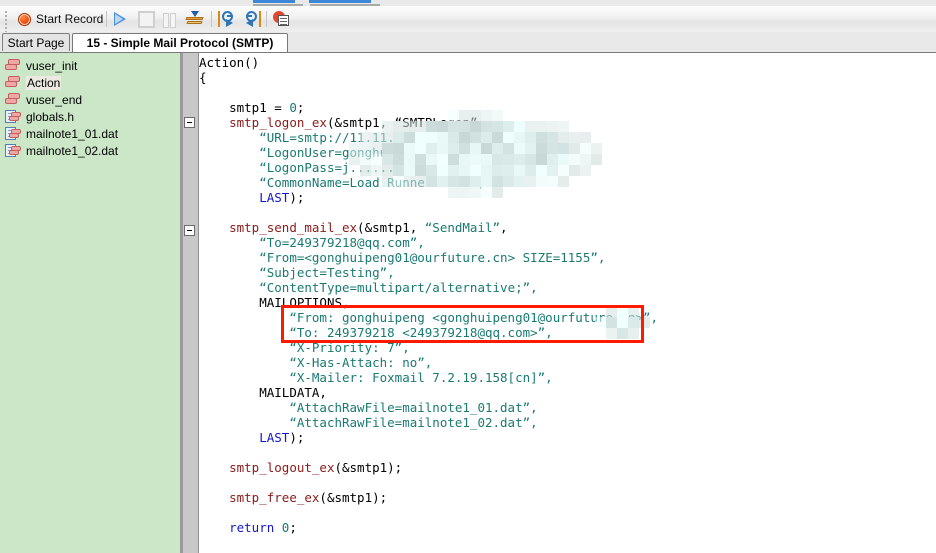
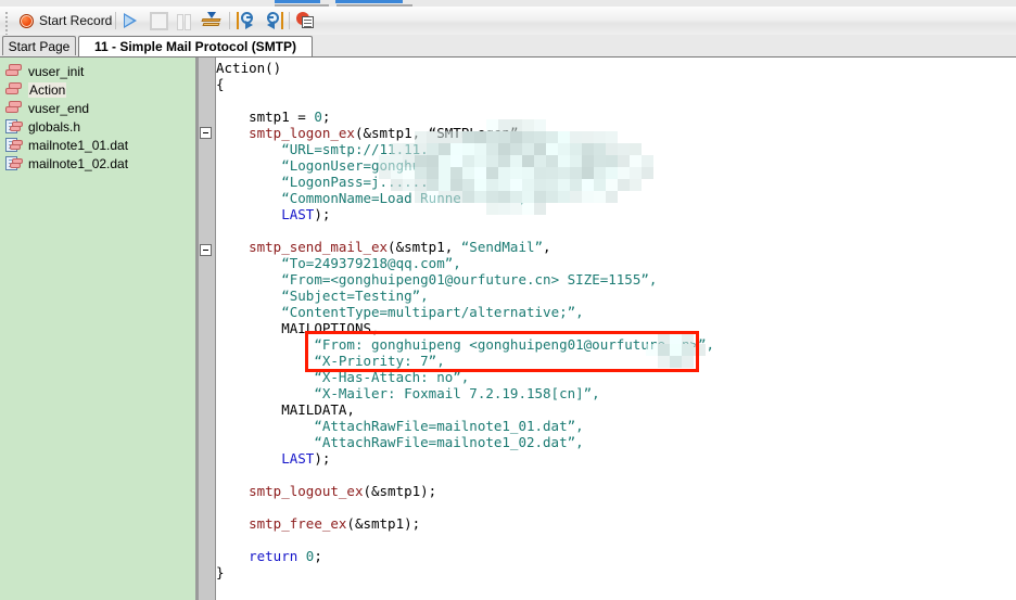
  Start Record
  Start Page
- 15 - Simple Mail Protocol (SMTP)
+ 11 - Simple Mail Protocol (SMTP)
  vuser_init
  Action
  vuser_end
  globals.h
  mailnote1_01.dat
  mailnote1_02.dat
  Action()
  {
  smtp1 = 0;
  smtp_logon_ex(&smtp1, “SMT
  “URL=smtp://11.11.
  “LogonPass=j......
  “CommonName=Load Runne
  LAST);
  smtp_send_mail_ex(&smtp1, “SendMail”,
  “To=249379218@qq.com”,
  “From=<gonghuipeng01@ourfuture.cn> SIZE=1155”,
  “Subject=Testing”,
  “ContentType=multipart/alternative;”,
  MAILOPTIONS,
  “From: gonghuipeng <gonghuipeng01@ourfutur>”,
- “To: 249379218 <249379218@qq.com>”,
  “X-Priority: 7”,
  “X-Has-Attach: no”,
  “X-Mailer: Foxmail 7.2.19.158[cn]”,
  MAILDATA,
  “AttachRawFile=mailnote1_01.dat”,
  “AttachRawFile=mailnote1_02.dat”,
  LAST);
  smtp_logout_ex(&smtp1);
  smtp_free_ex(&smtp1);
  return 0;
+ }
